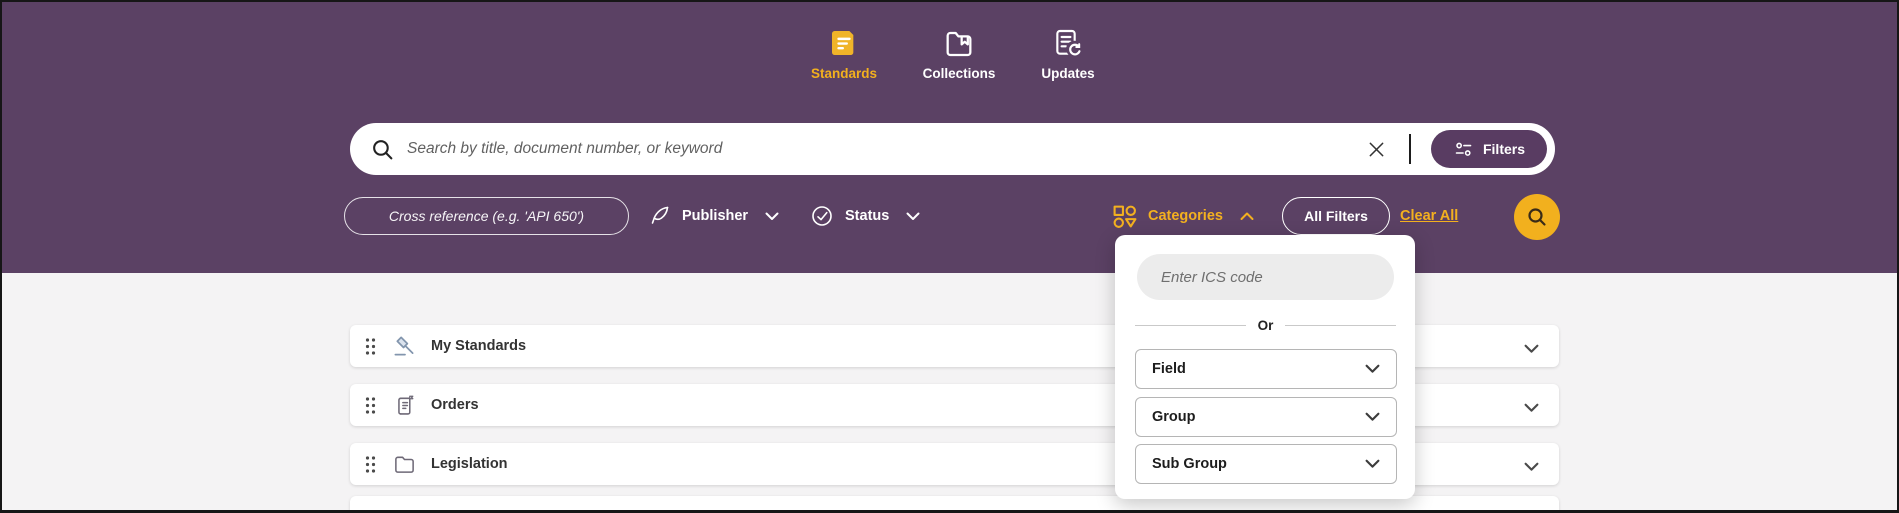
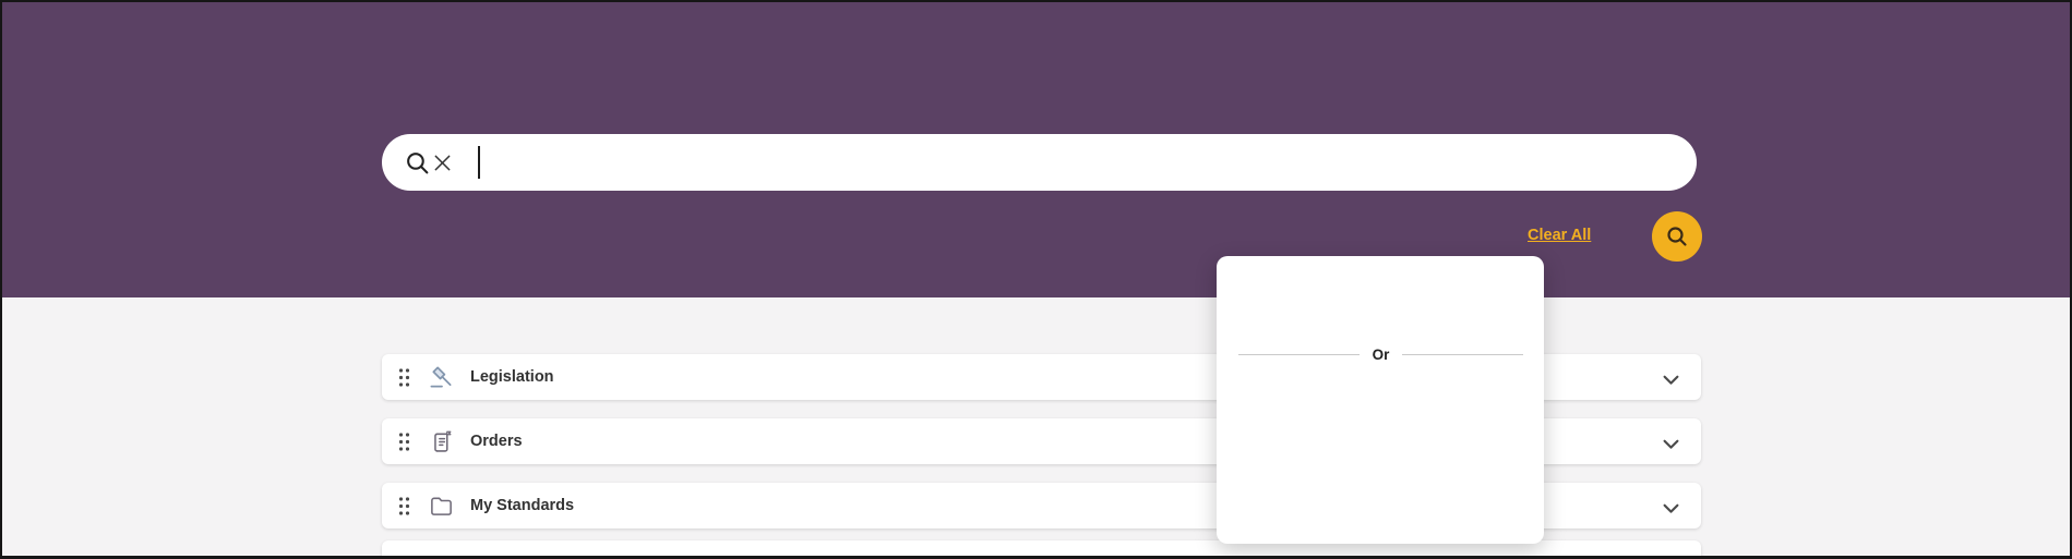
- Standards
- Collections
- Updates
- Search by title, document number, or keyword
- Filters
- Cross reference (e.g. 'API 650')
- Publisher
- Status
- Categories
- All Filters
  Clear All
- My Standards
+ Legislation
  Orders
- Legislation
+ My Standards
- Enter ICS code
  Or
- Field
- Group
- Sub Group
